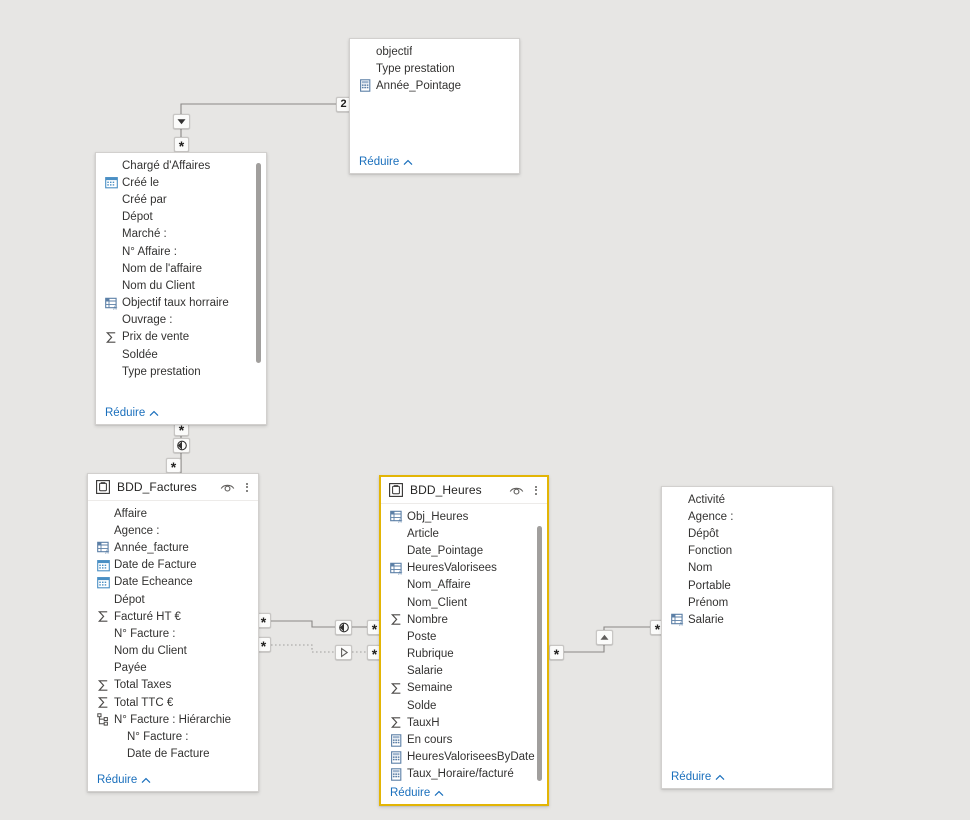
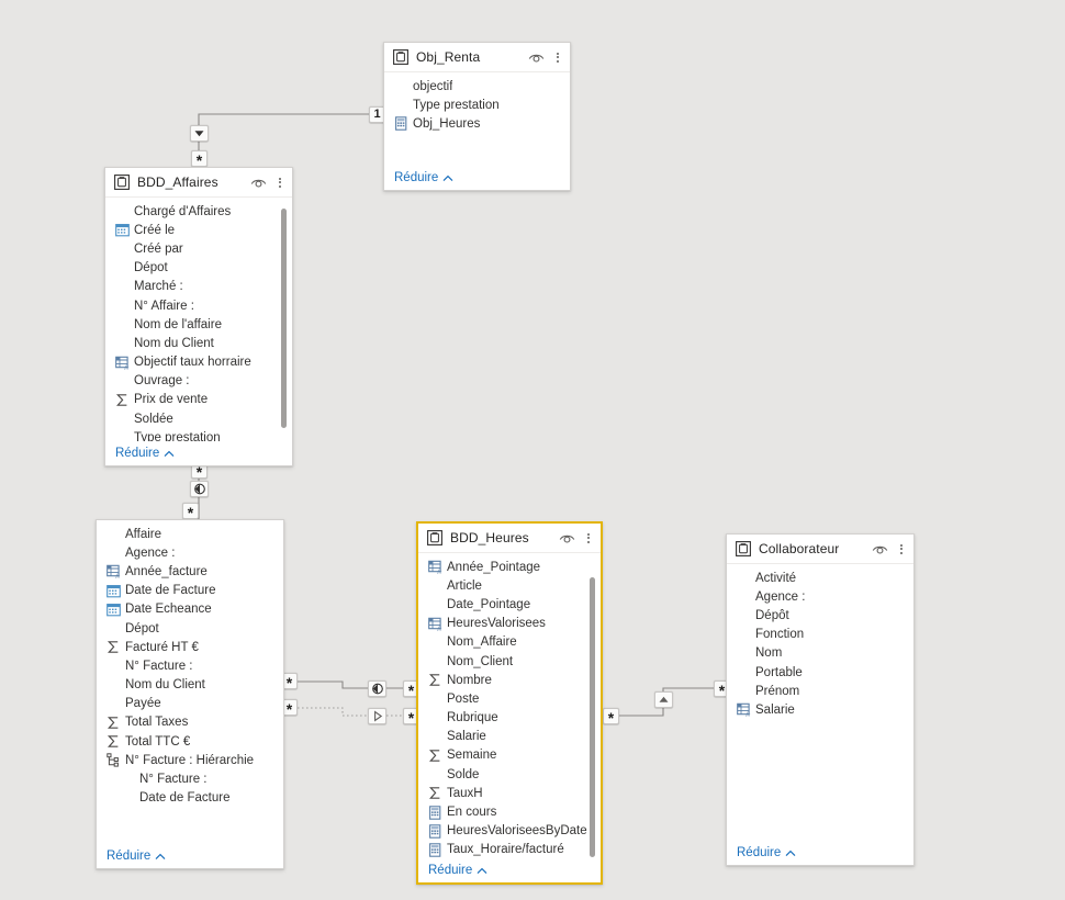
- 2
+ 1
  *
  *
  *
  *
  *
  *
  *
  *
  *
+ Obj_Renta
  objectif
  Type prestation
- Année_Pointage
+ Obj_Heures
  Réduire
+ BDD_Affaires
  Chargé d'Affaires
  Créé le
  Créé par
  Dépot
  Marché :
  N° Affaire :
  Nom de l'affaire
  Nom du Client
  Objectif taux horraire
  Ouvrage :
  Prix de vente
  Soldée
  Type prestation
  Réduire
- BDD_Factures
  Affaire
  Agence :
  Année_facture
  Date de Facture
  Date Echeance
  Dépot
  Facturé HT €
  N° Facture :
  Nom du Client
  Payée
  Total Taxes
  Total TTC €
  N° Facture : Hiérarchie
  N° Facture :
  Date de Facture
  Réduire
  BDD_Heures
- Obj_Heures
+ Année_Pointage
  Article
  Date_Pointage
  HeuresValorisees
  Nom_Affaire
  Nom_Client
  Nombre
  Poste
  Rubrique
  Salarie
  Semaine
  Solde
  TauxH
  En cours
  HeuresValoriseesByDate
  Taux_Horaire/facturé
  Réduire
+ Collaborateur
  Activité
  Agence :
  Dépôt
  Fonction
  Nom
  Portable
  Prénom
  Salarie
  Réduire
